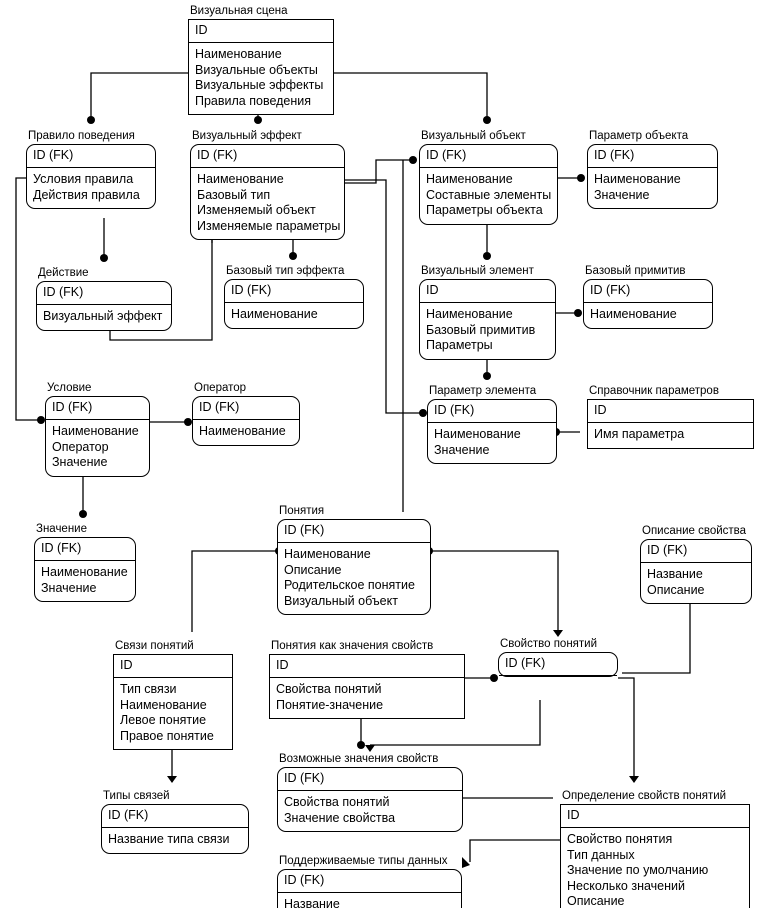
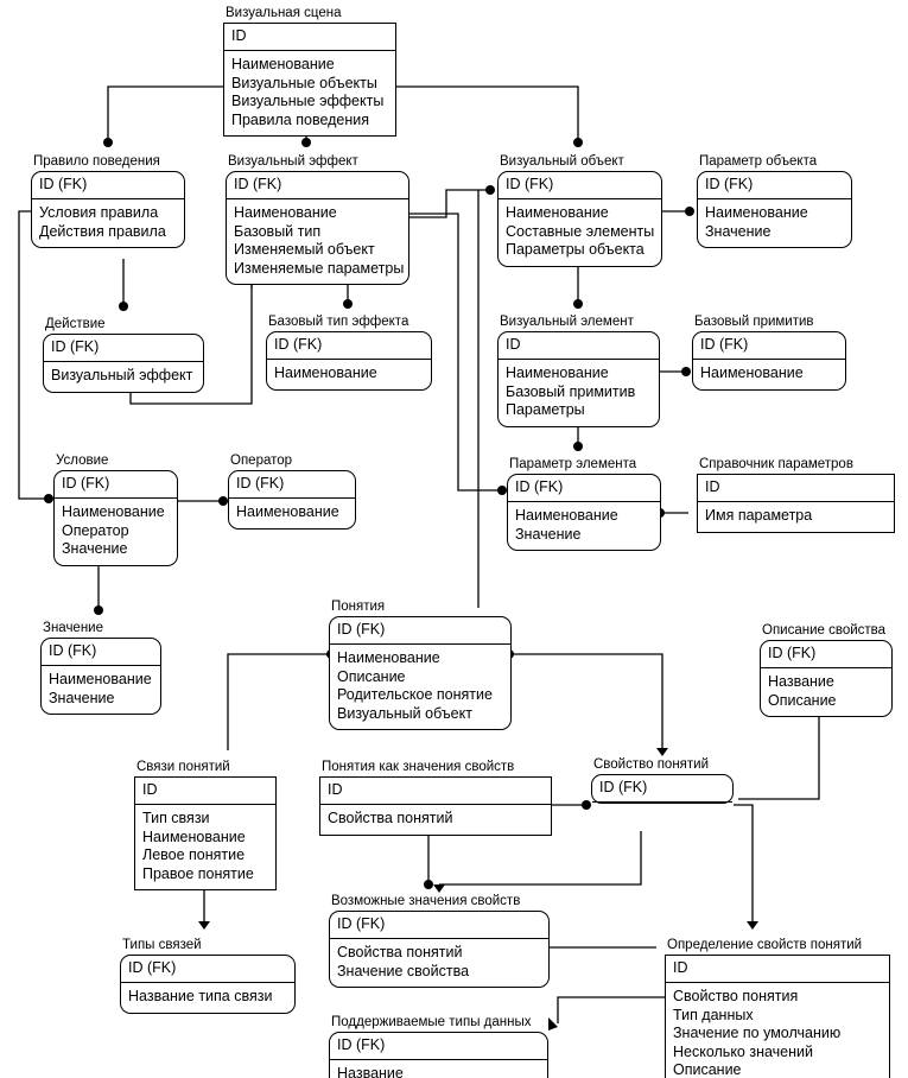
  Визуальная сцена
  ID
  Наименование
  Визуальные объекты
  Визуальные эффекты
  Правила поведения
  Правило поведения
  ID (FK)
  Условия правила
  Действия правила
  Визуальный эффект
  ID (FK)
  Наименование
  Базовый тип
  Изменяемый объект
  Изменяемые параметры
  Визуальный объект
  ID (FK)
  Наименование
  Составные элементы
  Параметры объекта
  Параметр объекта
  ID (FK)
  Наименование
  Значение
  Действие
  ID (FK)
  Визуальный эффект
  Базовый тип эффекта
  ID (FK)
  Наименование
  Визуальный элемент
  ID
  Наименование
  Базовый примитив
  Параметры
  Базовый примитив
  ID (FK)
  Наименование
  Условие
  ID (FK)
  Наименование
  Оператор
  Значение
  Оператор
  ID (FK)
  Наименование
  Параметр элемента
  ID (FK)
  Наименование
  Значение
  Справочник параметров
  ID
  Имя параметра
  Значение
  ID (FK)
  Наименование
  Значение
  Понятия
  ID (FK)
  Наименование
  Описание
  Родительское понятие
  Визуальный объект
  Описание свойства
  ID (FK)
  Название
  Описание
  Связи понятий
  ID
  Тип связи
  Наименование
  Левое понятие
  Правое понятие
  Понятия как значения свойств
  ID
  Свойства понятий
- Понятие-значение
  Свойство понятий
  ID (FK)
  Возможные значения свойств
  ID (FK)
  Свойства понятий
  Значение свойства
  Типы связей
  ID (FK)
  Название типа связи
  Определение свойств понятий
  ID
  Свойство понятия
  Тип данных
  Значение по умолчанию
  Несколько значений
  Описание
  Поддерживаемые типы данных
  ID (FK)
  Название
